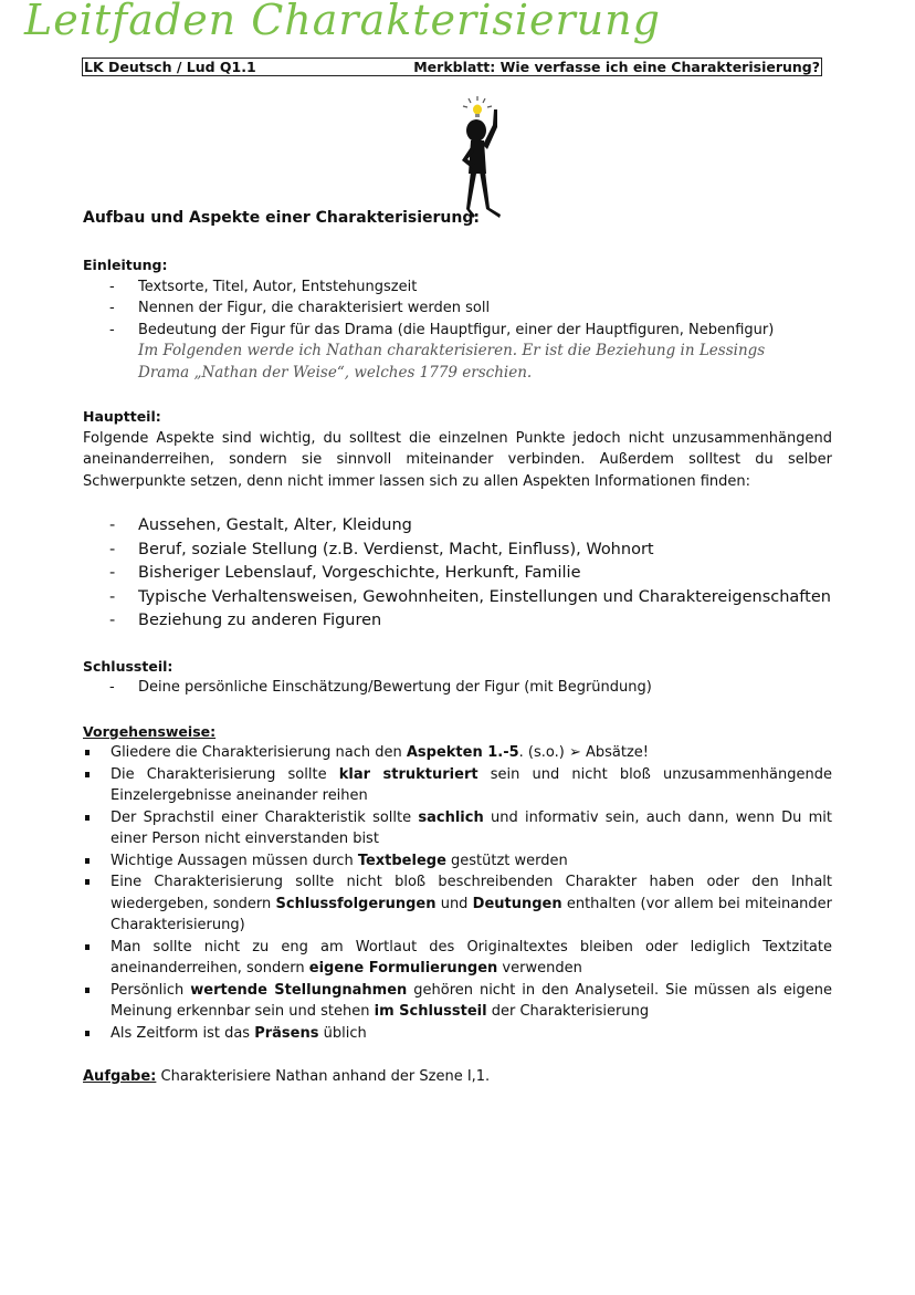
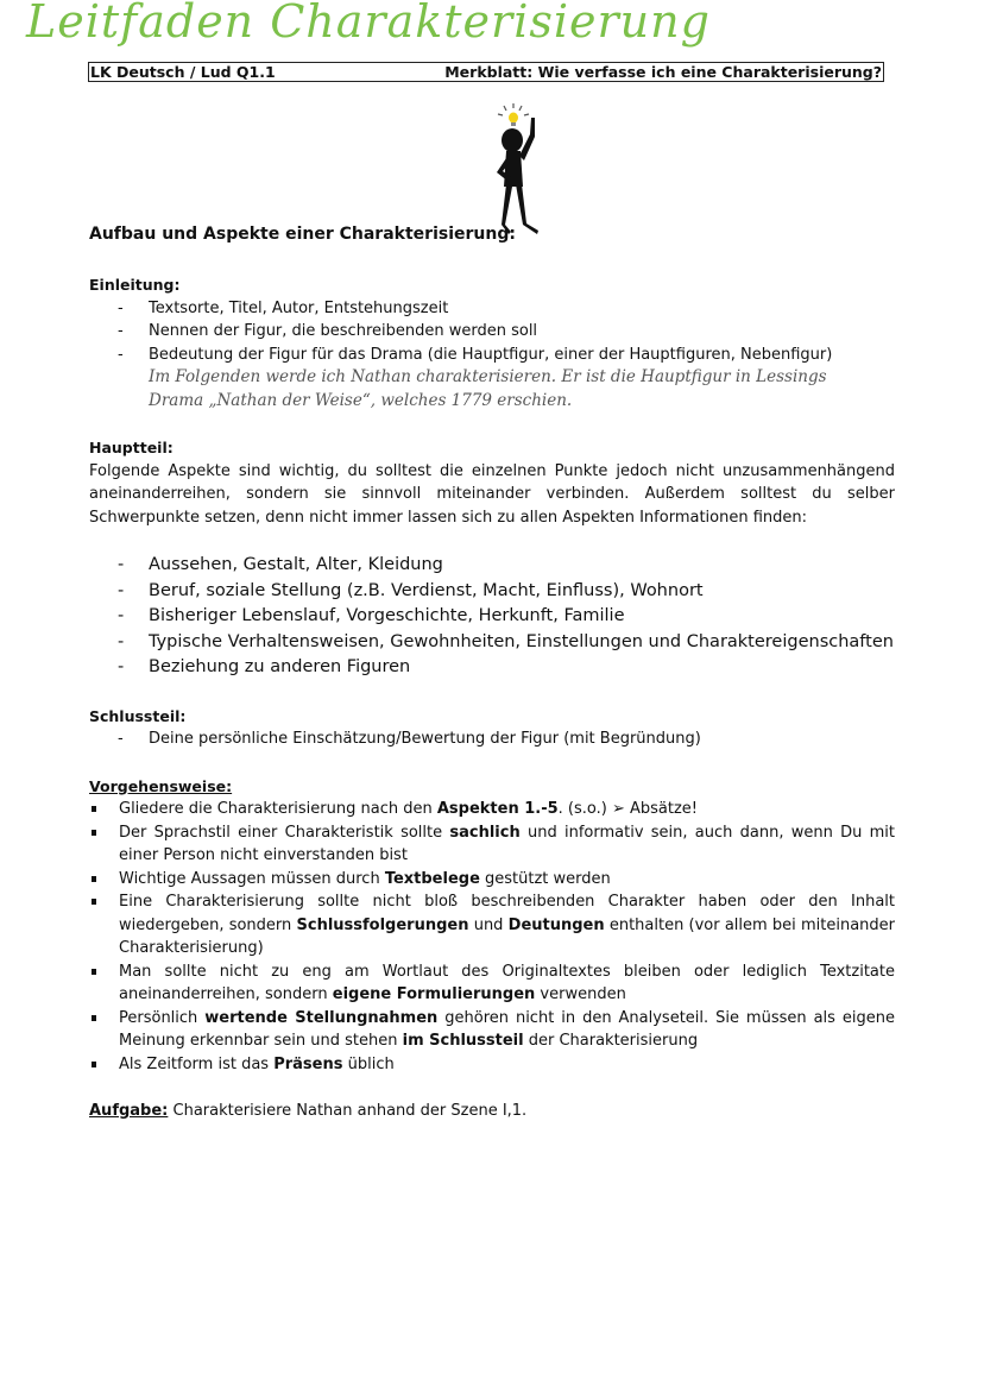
  Leitfaden Charakterisierung
  LK Deutsch / Lud Q1.1
  Merkblatt: Wie verfasse ich eine Charakterisierung?
  Aufbau und Aspekte einer Charakterisierung:
  Einleitung:
  Textsorte, Titel, Autor, Entstehungszeit
- Nennen der Figur, die charakterisiert werden soll
+ Nennen der Figur, die beschreibenden werden soll
  Bedeutung der Figur für das Drama (die Hauptfigur, einer der Hauptfiguren, Nebenfigur)
- Im Folgenden werde ich Nathan charakterisieren. Er ist die Beziehung in Lessings
+ Im Folgenden werde ich Nathan charakterisieren. Er ist die Hauptfigur in Lessings
  Drama „Nathan der Weise“, welches 1779 erschien.
  Hauptteil:
  Folgende Aspekte sind wichtig, du solltest die einzelnen Punkte jedoch nicht unzusammenhängend aneinanderreihen, sondern sie sinnvoll miteinander verbinden. Außerdem solltest du selber Schwerpunkte setzen, denn nicht immer lassen sich zu allen Aspekten Informationen finden:
  Aussehen, Gestalt, Alter, Kleidung
  Beruf, soziale Stellung (z.B. Verdienst, Macht, Einfluss), Wohnort
  Bisheriger Lebenslauf, Vorgeschichte, Herkunft, Familie
  Typische Verhaltensweisen, Gewohnheiten, Einstellungen und Charaktereigenschaften
  Beziehung zu anderen Figuren
  Schlussteil:
  Deine persönliche Einschätzung/Bewertung der Figur (mit Begründung)
  Vorgehensweise:
  Gliedere die Charakterisierung nach den Aspekten 1.-5. (s.o.) ➢ Absätze!
- Die Charakterisierung sollte klar strukturiert sein und nicht bloß unzusammenhängende Einzelergebnisse aneinander reihen
  Der Sprachstil einer Charakteristik sollte sachlich und informativ sein, auch dann, wenn Du mit einer Person nicht einverstanden bist
  Wichtige Aussagen müssen durch Textbelege gestützt werden
  Eine Charakterisierung sollte nicht bloß beschreibenden Charakter haben oder den Inhalt wiedergeben, sondern Schlussfolgerungen und Deutungen enthalten (vor allem bei miteinander Charakterisierung)
  Man sollte nicht zu eng am Wortlaut des Originaltextes bleiben oder lediglich Textzitate aneinanderreihen, sondern eigene Formulierungen verwenden
  Persönlich wertende Stellungnahmen gehören nicht in den Analyseteil. Sie müssen als eigene Meinung erkennbar sein und stehen im Schlussteil der Charakterisierung
  Als Zeitform ist das Präsens üblich
  Aufgabe: Charakterisiere Nathan anhand der Szene I,1.
